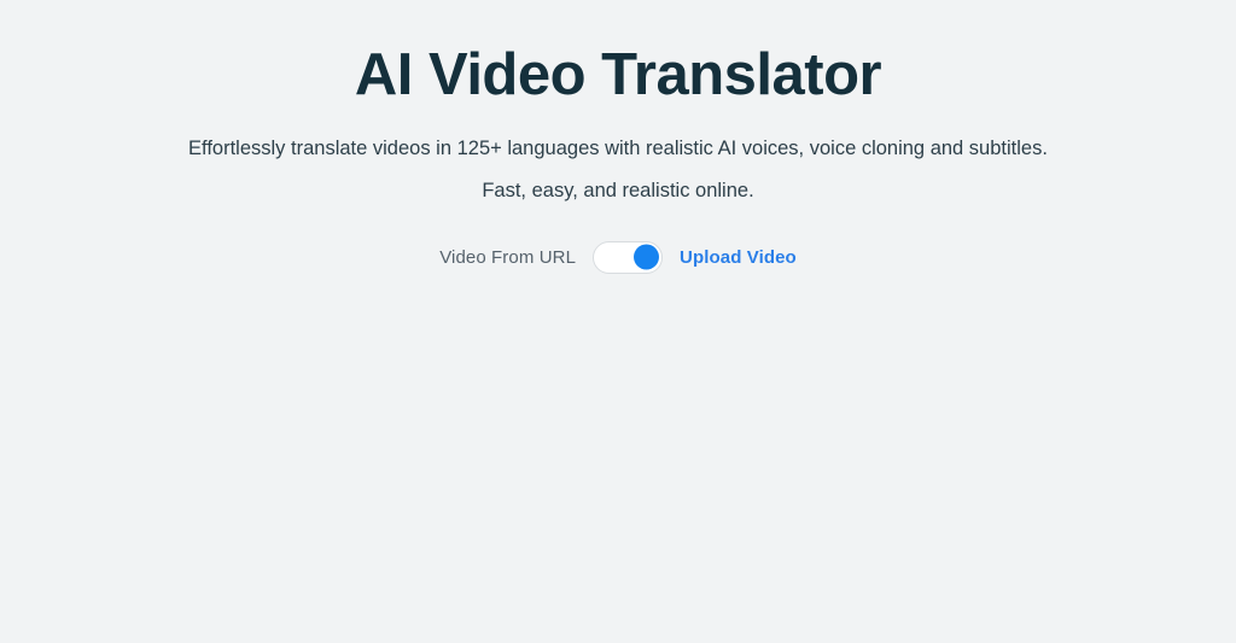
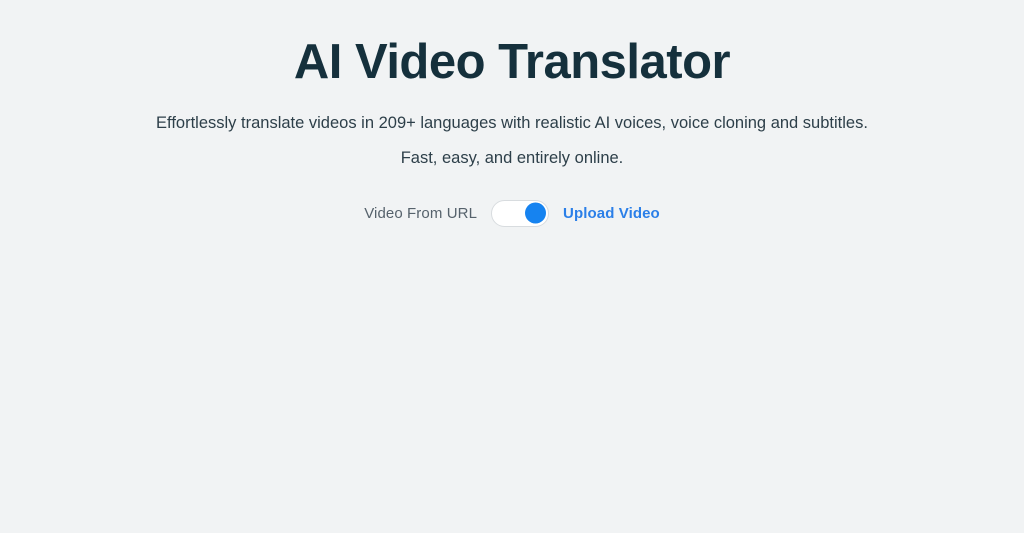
  AI Video Translator
- Effortlessly translate videos in 125+ languages with realistic AI voices, voice cloning and subtitles.
+ Effortlessly translate videos in 209+ languages with realistic AI voices, voice cloning and subtitles.
- Fast, easy, and realistic online.
+ Fast, easy, and entirely online.
  Video From URL
  Upload Video
